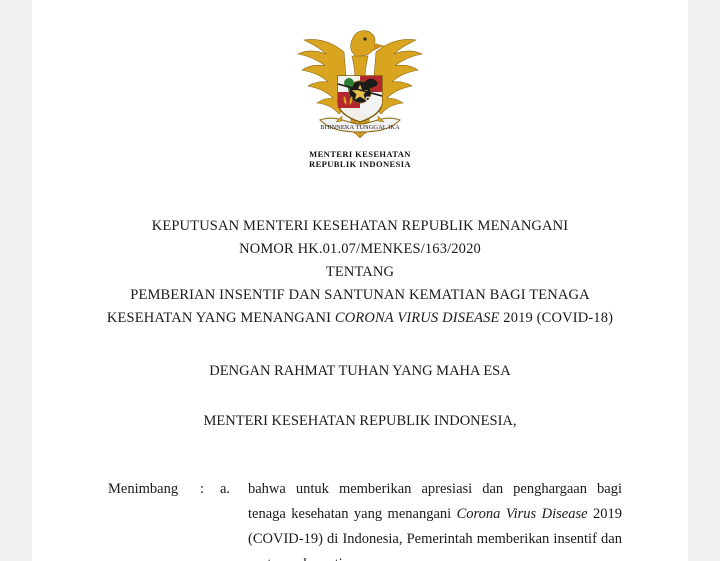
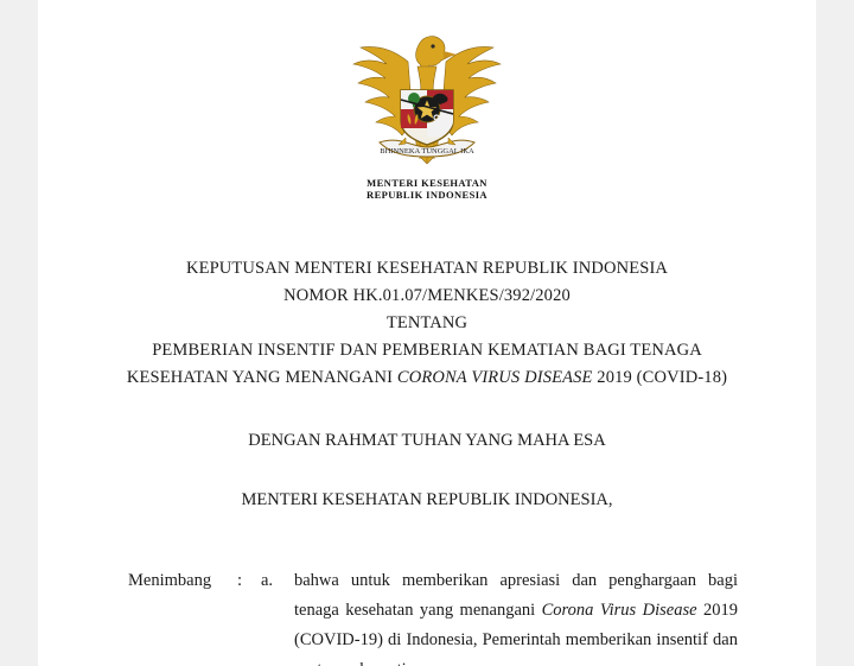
  MENTERI KESEHATAN
  REPUBLIK INDONESIA
- KEPUTUSAN MENTERI KESEHATAN REPUBLIK MENANGANI
+ KEPUTUSAN MENTERI KESEHATAN REPUBLIK INDONESIA
- NOMOR HK.01.07/MENKES/163/2020
+ NOMOR HK.01.07/MENKES/392/2020
  TENTANG
- PEMBERIAN INSENTIF DAN SANTUNAN KEMATIAN BAGI TENAGA
+ PEMBERIAN INSENTIF DAN PEMBERIAN KEMATIAN BAGI TENAGA
  KESEHATAN YANG MENANGANI CORONA VIRUS DISEASE 2019 (COVID-18)
  DENGAN RAHMAT TUHAN YANG MAHA ESA
  MENTERI KESEHATAN REPUBLIK INDONESIA,
  Menimbang
  :
  a.
  bahwa untuk memberikan apresiasi dan penghargaan bagi tenaga kesehatan yang menangani Corona Virus Disease 2019 (COVID-19) di Indonesia, Pemerintah memberikan insentif dan
